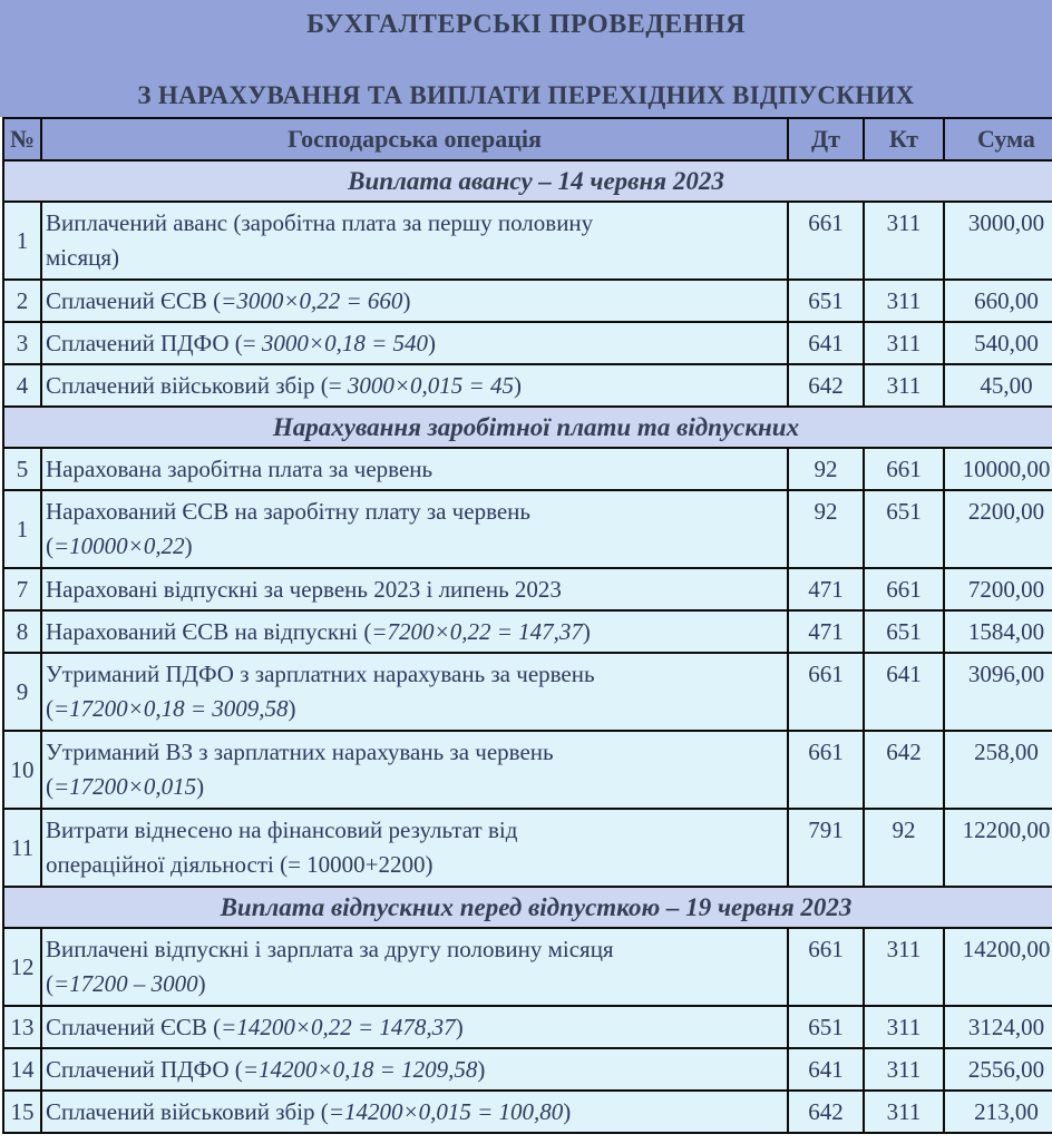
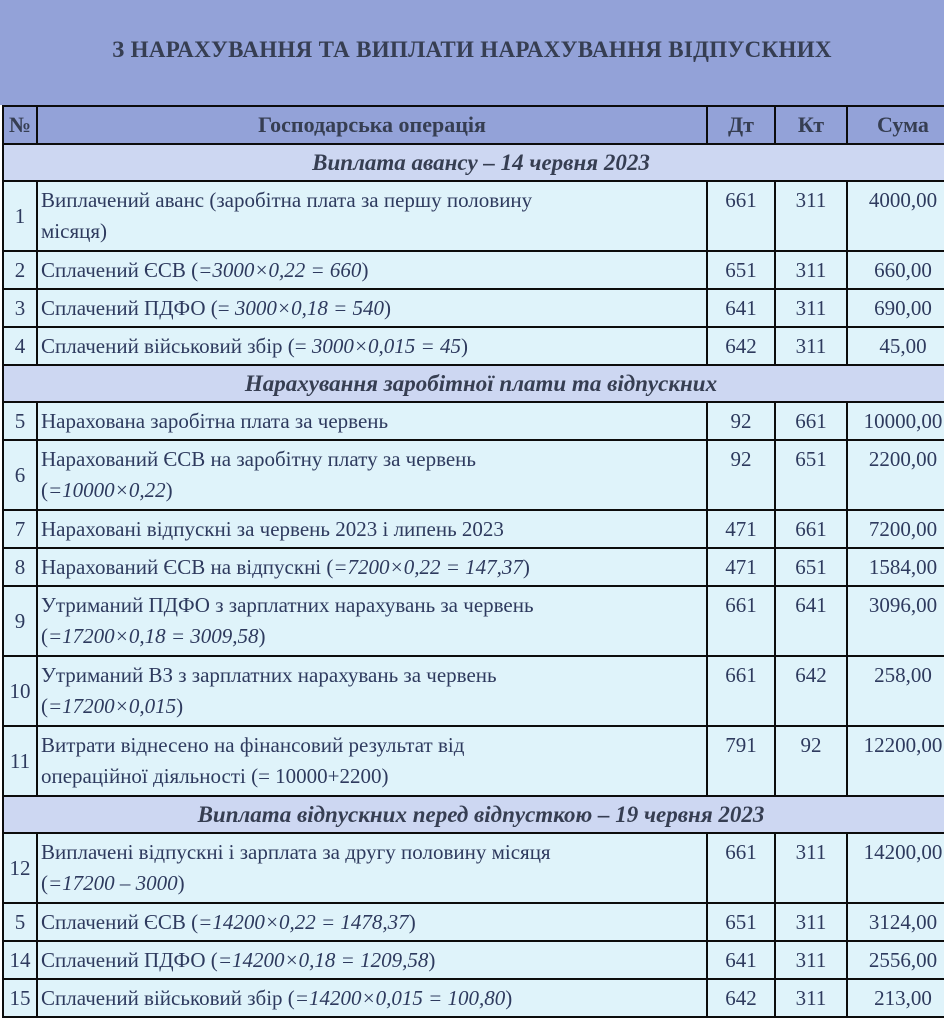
- БУХГАЛТЕРСЬКІ ПРОВЕДЕННЯ
- З НАРАХУВАННЯ ТА ВИПЛАТИ ПЕРЕХІДНИХ ВІДПУСКНИХ
+ З НАРАХУВАННЯ ТА ВИПЛАТИ НАРАХУВАННЯ ВІДПУСКНИХ
  №	Господарська операція	Дт	Кт	Сума
  Виплата авансу – 14 червня 2023
- 1	Виплачений аванс (заробітна плата за першу половинумісяця)	661	311	3000,00
+ 1	Виплачений аванс (заробітна плата за першу половинумісяця)	661	311	4000,00
  2	Сплачений ЄСВ (=3000×0,22 = 660)	651	311	660,00
- 3	Сплачений ПДФО (= 3000×0,18 = 540)	641	311	540,00
+ 3	Сплачений ПДФО (= 3000×0,18 = 540)	641	311	690,00
  4	Сплачений військовий збір (= 3000×0,015 = 45)	642	311	45,00
  Нарахування заробітної плати та відпускних
  5	Нарахована заробітна плата за червень	92	661	10000,00
- 1	Нарахований ЄСВ на заробітну плату за червень(=10000×0,22)	92	651	2200,00
+ 6	Нарахований ЄСВ на заробітну плату за червень(=10000×0,22)	92	651	2200,00
  7	Нараховані відпускні за червень 2023 і липень 2023	471	661	7200,00
  8	Нарахований ЄСВ на відпускні (=7200×0,22 = 147,37)	471	651	1584,00
  9	Утриманий ПДФО з зарплатних нарахувань за червень(=17200×0,18 = 3009,58)	661	641	3096,00
  10	Утриманий ВЗ з зарплатних нарахувань за червень(=17200×0,015)	661	642	258,00
  11	Витрати віднесено на фінансовий результат відопераційної діяльності (= 10000+2200)	791	92	12200,00
  Виплата відпускних перед відпусткою – 19 червня 2023
  12	Виплачені відпускні і зарплата за другу половину місяця(=17200 – 3000)	661	311	14200,00
- 13	Сплачений ЄСВ (=14200×0,22 = 1478,37)	651	311	3124,00
+ 5	Сплачений ЄСВ (=14200×0,22 = 1478,37)	651	311	3124,00
  14	Сплачений ПДФО (=14200×0,18 = 1209,58)	641	311	2556,00
  15	Сплачений військовий збір (=14200×0,015 = 100,80)	642	311	213,00
